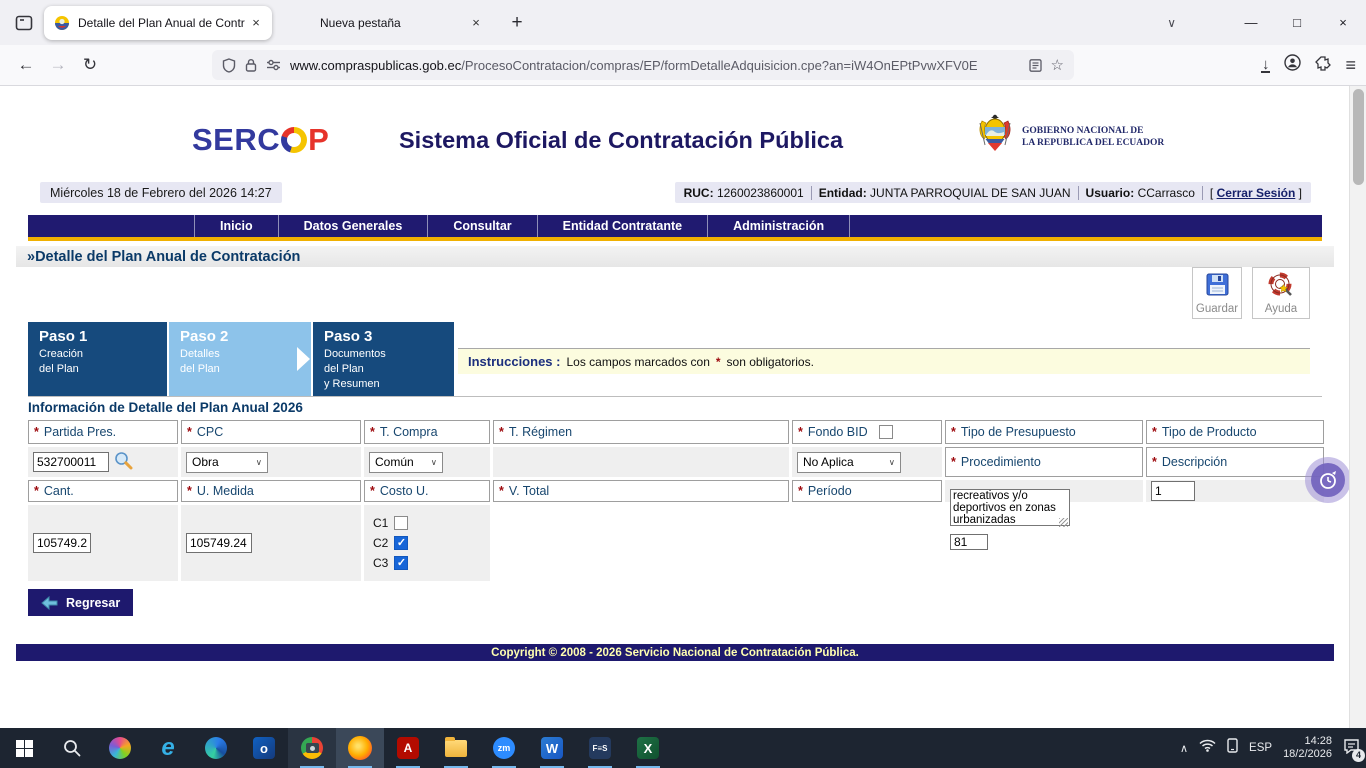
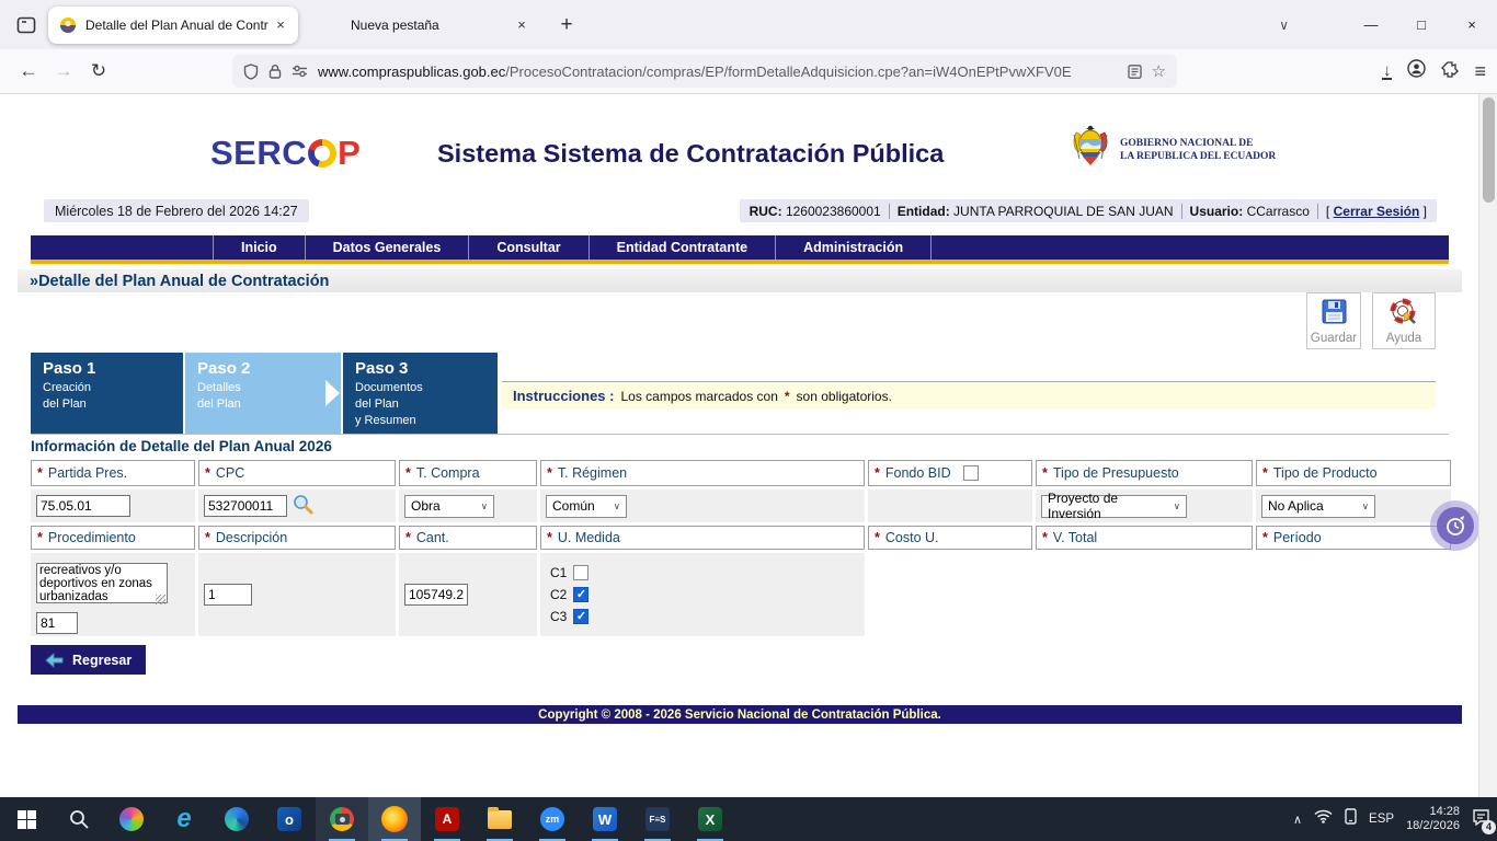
  Detalle del Plan Anual de Contr
  ×
  Nueva pestaña
  ×
  +
  ∨
  —
  □
  ×
  ←
  →
  ↻
  www.compraspublicas.gob.ec/ProcesoContratacion/compras/EP/formDetalleAdquisicion.cpe?an=iW4OnEPtPvwXFV0E
  ☆
  ↓
  ≡
  SERC
  P
- Sistema Oficial de Contratación Pública
+ Sistema Sistema de Contratación Pública
  GOBIERNO NACIONAL DE
  LA REPUBLICA DEL ECUADOR
  Miércoles 18 de Febrero del 2026 14:27
  RUC: 1260023860001
  Entidad: JUNTA PARROQUIAL DE SAN JUAN
  Usuario: CCarrasco
  [ Cerrar Sesión ]
  Inicio
  Datos Generales
  Consultar
  Entidad Contratante
  Administración
  »Detalle del Plan Anual de Contratación
  Guardar
  Ayuda
  Paso 1
  Creación
  del Plan
  Paso 2
  Detalles
  del Plan
  Paso 3
  Documentos
  del Plan
  y Resumen
  Instrucciones :
  Los campos marcados con
  *
  son obligatorios.
  Información de Detalle del Plan Anual 2026
  *
  Partida Pres.
  *
  CPC
  *
  T. Compra
  *
  T. Régimen
  *
  Fondo BID
  *
  Tipo de Presupuesto
  *
  Tipo de Producto
+ 75.05.01
  532700011
  Obra
  Común
+ Proyecto de Inversión
  No Aplica
  *
  Procedimiento
  *
  Descripción
  *
  Cant.
  *
  U. Medida
  *
  Costo U.
  *
  V. Total
  *
  Período
  81
  1
  105749.2
- 105749.24
  C1
  C2
  C3
  Regresar
  Copyright © 2008 - 2026 Servicio Nacional de Contratación Pública.
  e
  o
  A
  zm
  W
  F≡S
  X
  ∧
  ESP
  14:28
  18/2/2026
  4
